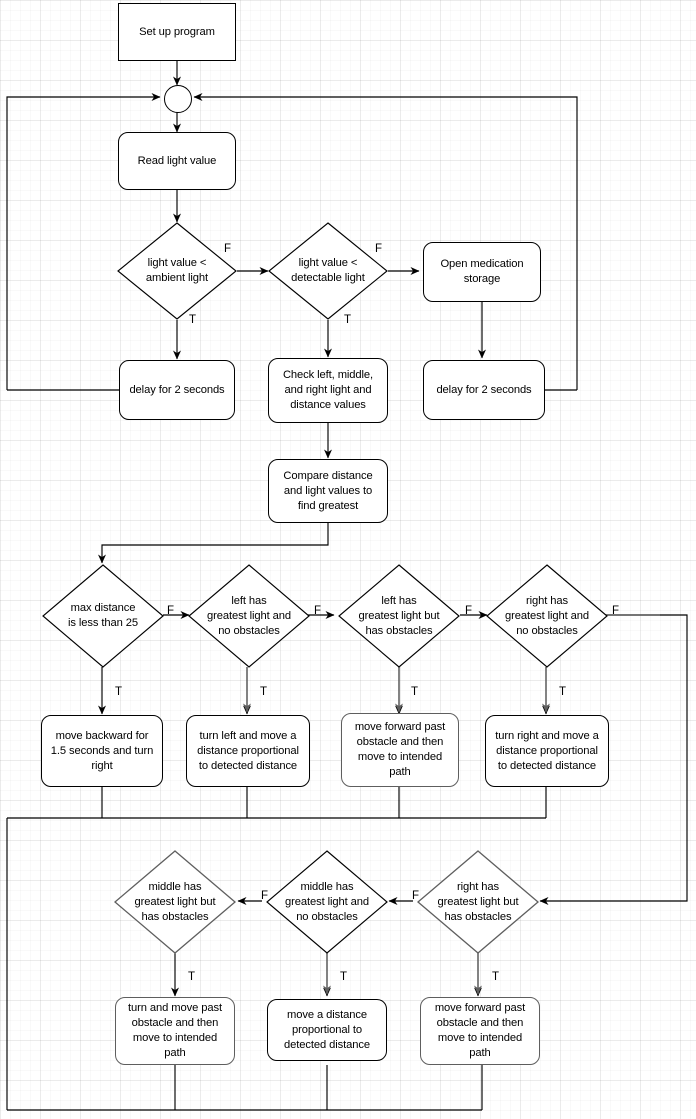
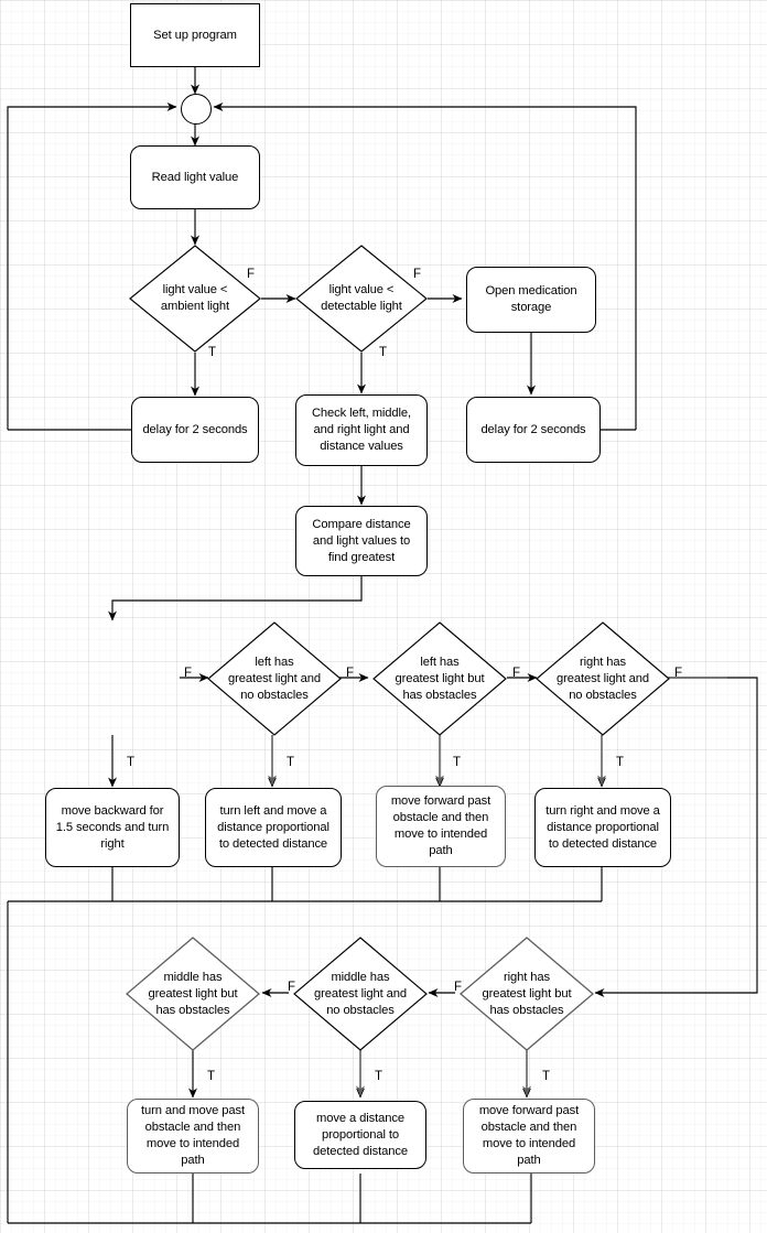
  Set up program
  Read light value
  light value <
  ambient light
  light value <
  detectable light
  Open medication
  storage
  delay for 2 seconds
  Check left, middle,
  and right light and
  distance values
  delay for 2 seconds
  Compare distance
  and light values to
  find greatest
- max distance
- is less than 25
  left has
  greatest light and
  no obstacles
  left has
  greatest light but
  has obstacles
  right has
  greatest light and
  no obstacles
  move backward for
  1.5 seconds and turn
  right
  turn left and move a
  distance proportional
  to detected distance
  move forward past
  obstacle and then
  move to intended
  path
  turn right and move a
  distance proportional
  to detected distance
  middle has
  greatest light but
  has obstacles
  middle has
  greatest light and
  no obstacles
  right has
  greatest light but
  has obstacles
  turn and move past
  obstacle and then
  move to intended
  path
  move a distance
  proportional to
  detected distance
  move forward past
  obstacle and then
  move to intended
  path
  F
  T
  F
  T
  F
  T
  F
  T
  F
  T
  F
  T
  F
  T
  T
  F
  T
